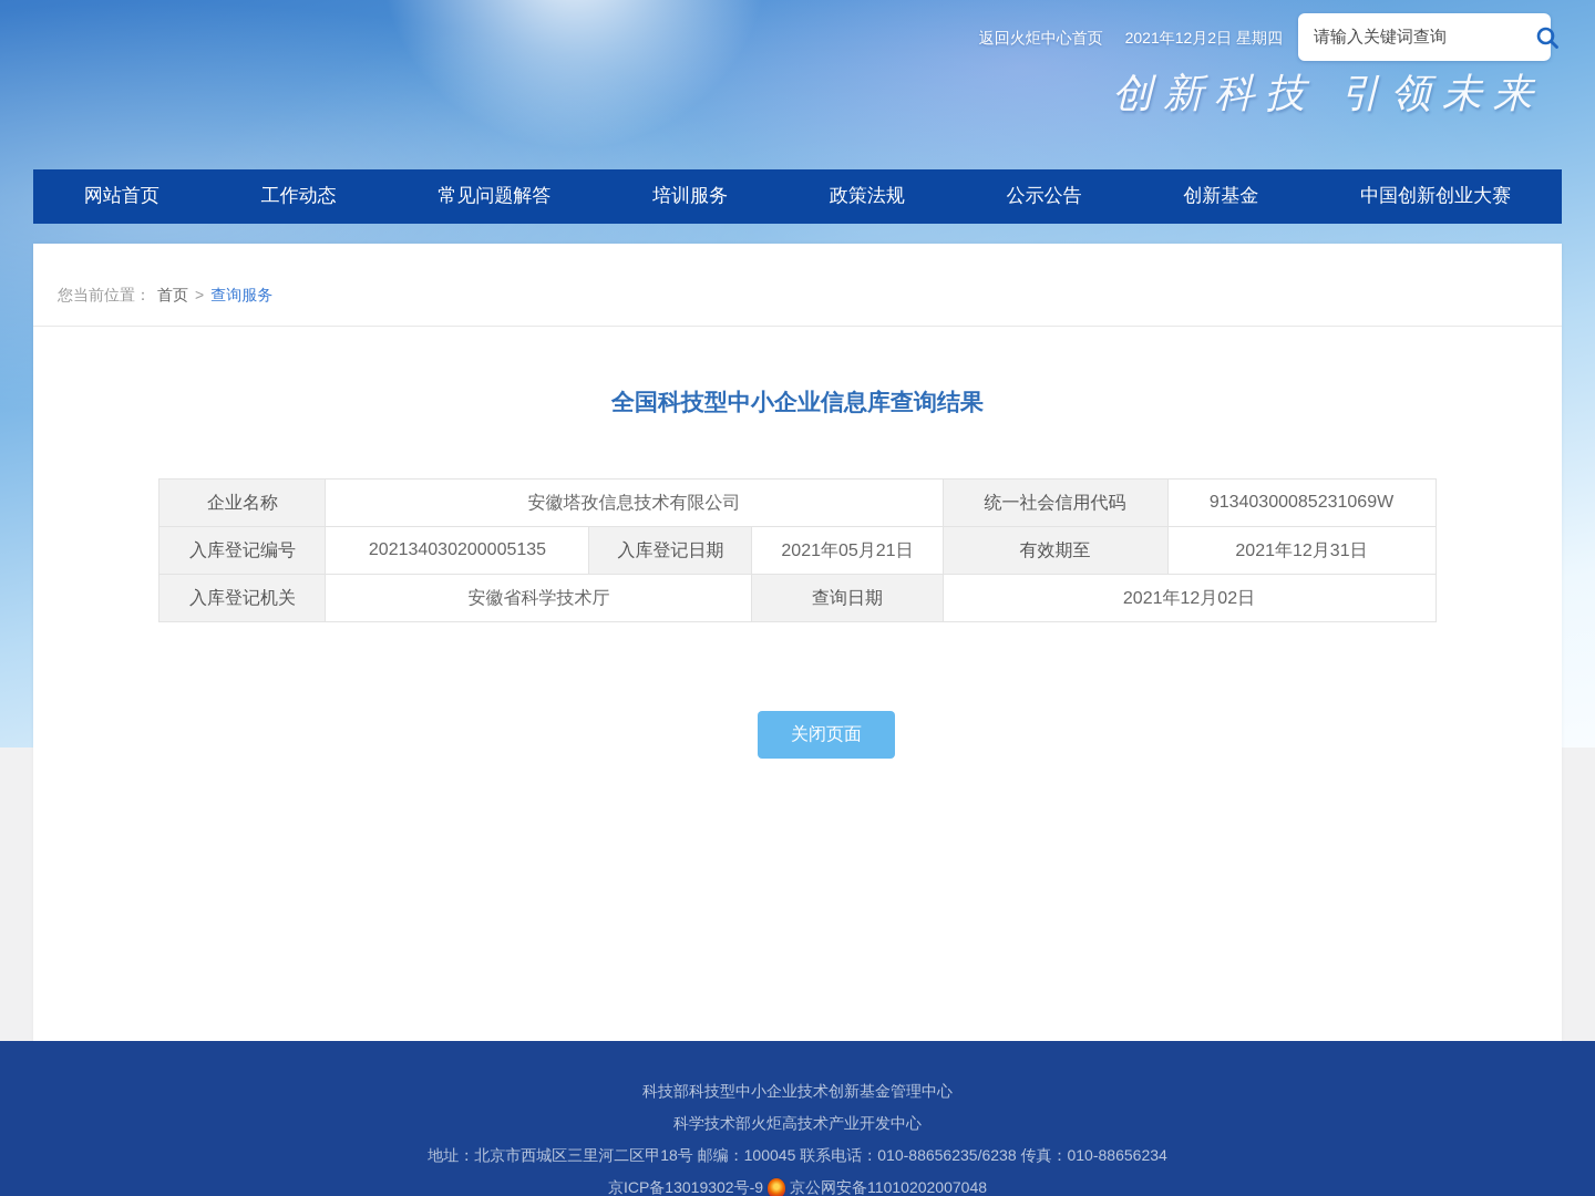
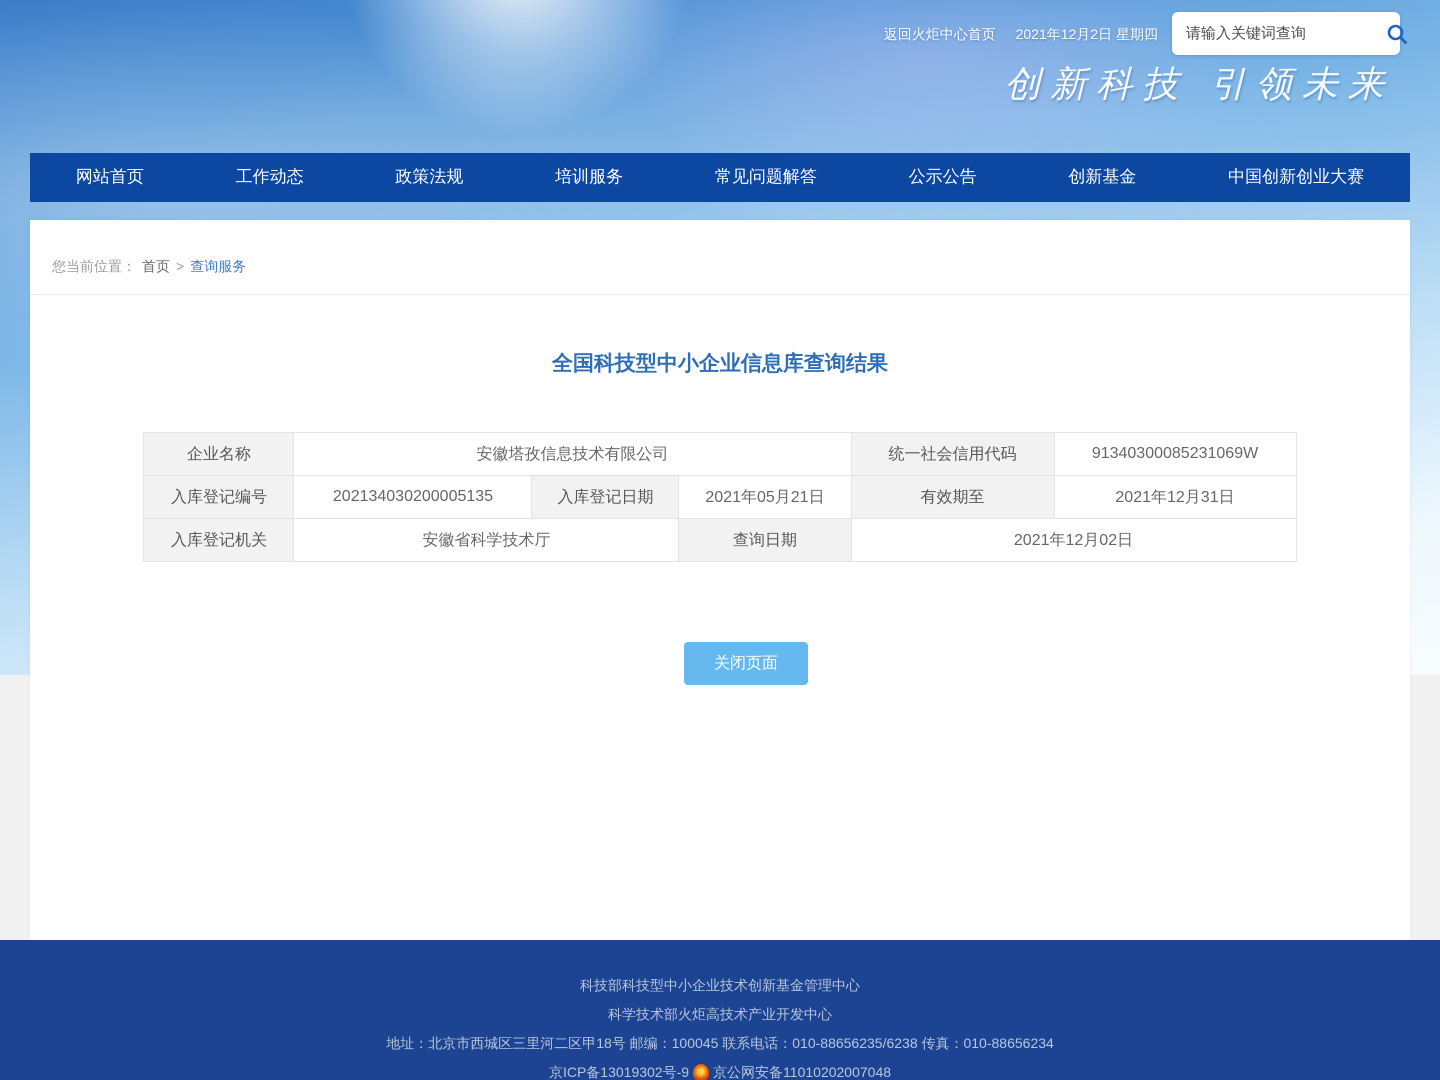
  返回火炬中心首页 2021年12月2日 星期四
  请输入关键词查询
  创新科技 引领未来
  网站首页
  工作动态
- 常见问题解答
+ 政策法规
  培训服务
- 政策法规
+ 常见问题解答
  公示公告
  创新基金
  中国创新创业大赛
  您当前位置： 首页 > 查询服务
  全国科技型中小企业信息库查询结果
  企业名称	安徽塔孜信息技术有限公司	统一社会信用代码	91340300085231069W
  入库登记编号	202134030200005135	入库登记日期	2021年05月21日	有效期至	2021年12月31日
  入库登记机关	安徽省科学技术厅	查询日期	2021年12月02日
  关闭页面
  科技部科技型中小企业技术创新基金管理中心
  科学技术部火炬高技术产业开发中心
  地址：北京市西城区三里河二区甲18号 邮编：100045 联系电话：010-88656235/6238 传真：010-88656234
  京ICP备13019302号-9
  京公网安备11010202007048
